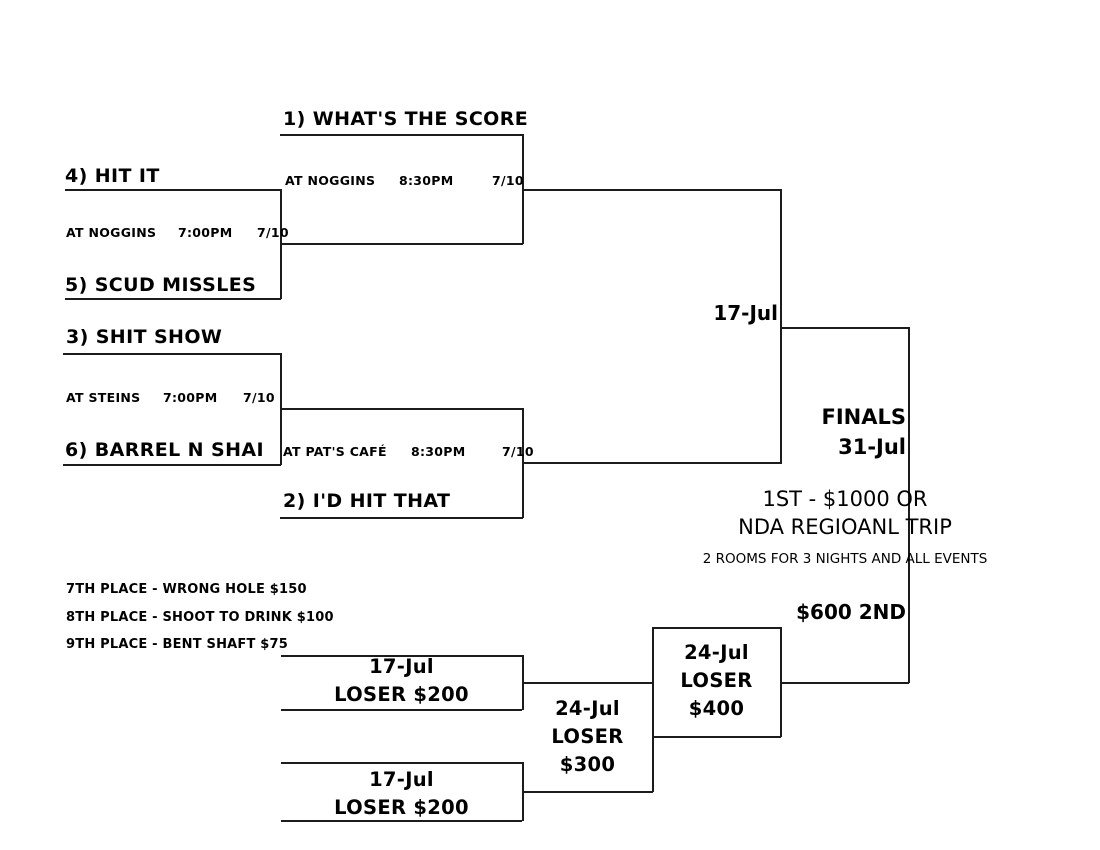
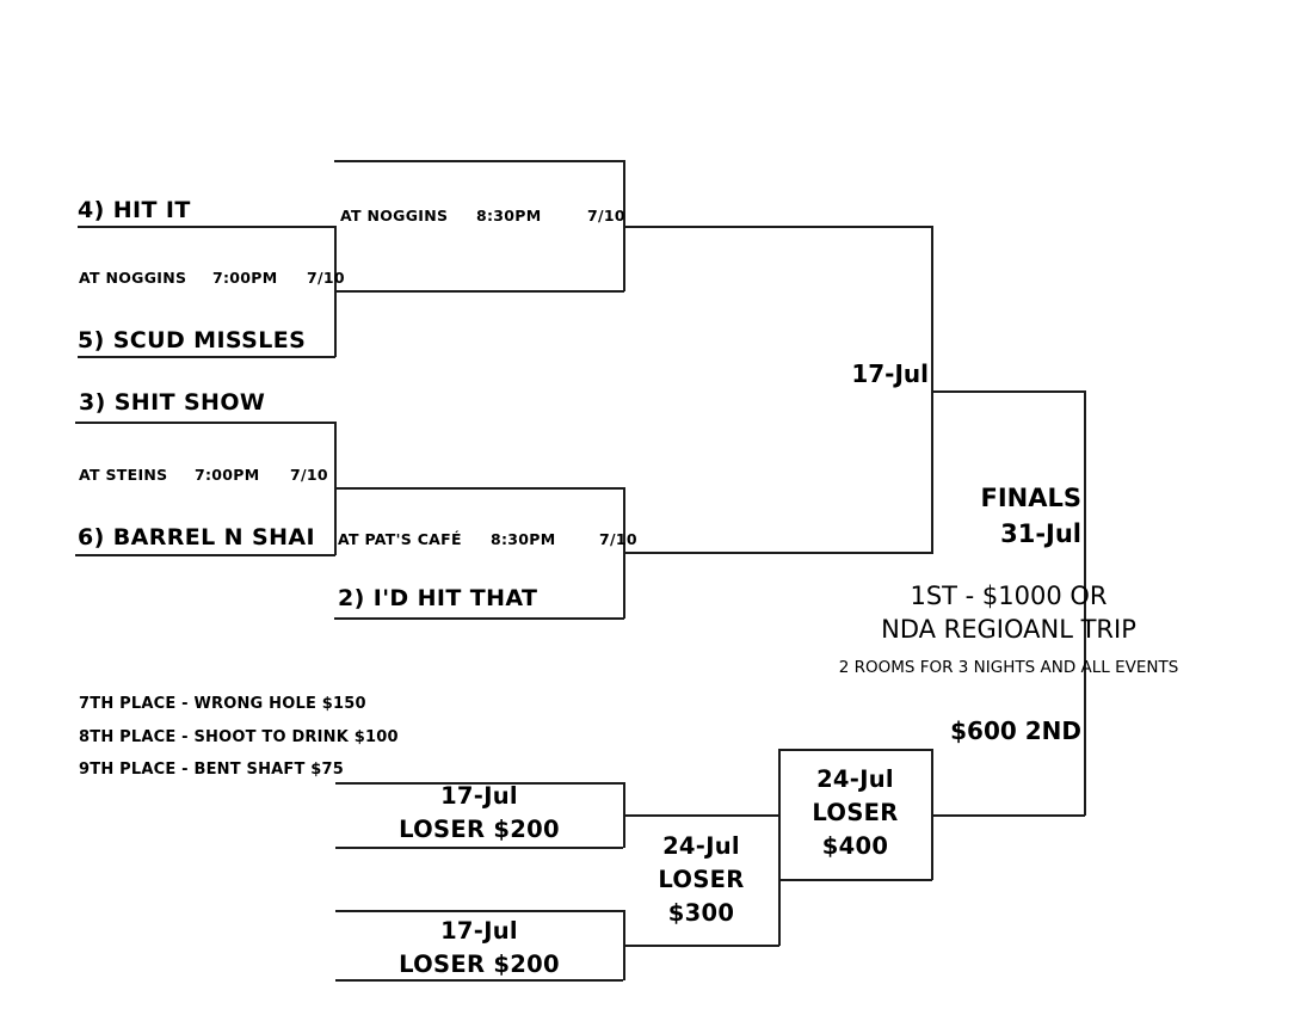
- 1) WHAT'S THE SCORE
  AT NOGGINS
  8:30PM
  7/10
  4) HIT IT
  AT NOGGINS
  7:00PM
  7/10
  5) SCUD MISSLES
  3) SHIT SHOW
  AT STEINS
  7:00PM
  7/10
  6) BARREL N SHAI
  AT PAT'S CAFÉ
  8:30PM
  7/10
  2) I'D HIT THAT
  17-Jul
  FINALS
  31-Jul
  1ST - $1000 OR
  NDA REGIOANL TRIP
  2 ROOMS FOR 3 NIGHTS AND ALL EVENTS
  $600 2ND
  7TH PLACE - WRONG HOLE $150
  8TH PLACE - SHOOT TO DRINK $100
  9TH PLACE - BENT SHAFT $75
  17-Jul
  LOSER $200
  17-Jul
  LOSER $200
  24-Jul
  LOSER $300
  24-Jul
  LOSER $400
